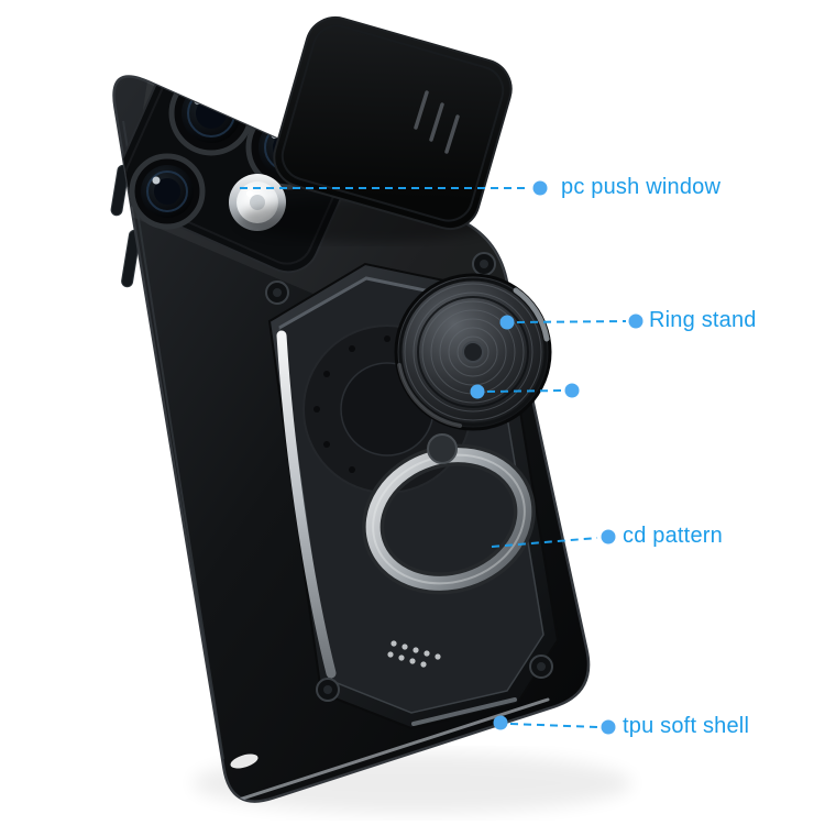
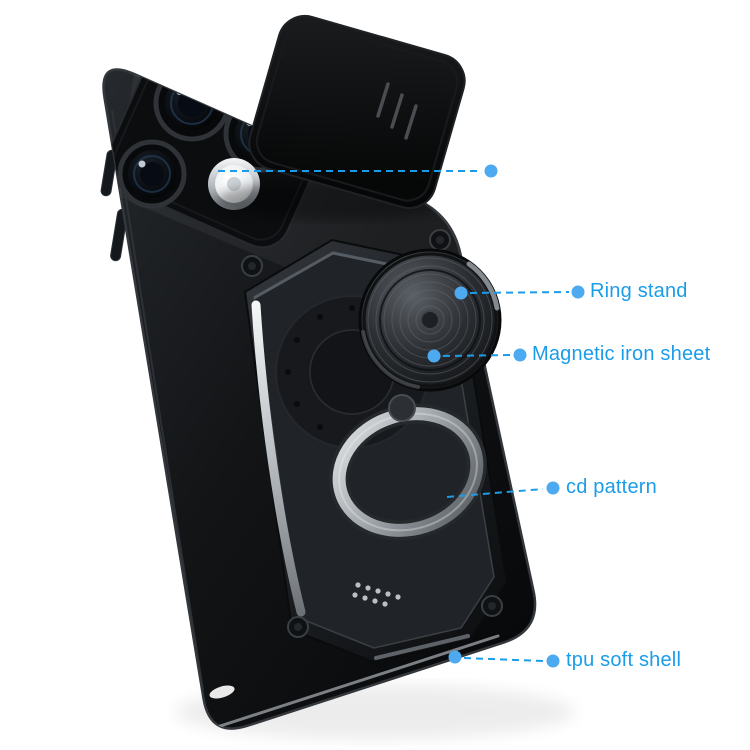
- pc push window
  Ring stand
+ Magnetic iron sheet
  cd pattern
  tpu soft shell
